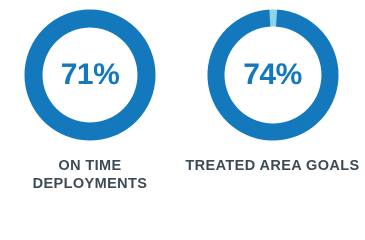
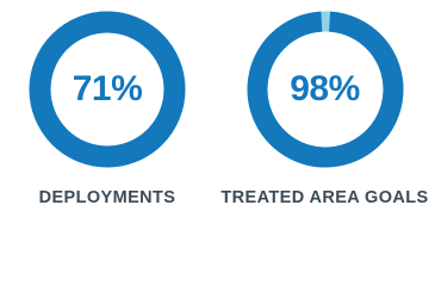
  71%
- ON TIME
  DEPLOYMENTS
- 74%
+ 98%
  TREATED AREA GOALS
